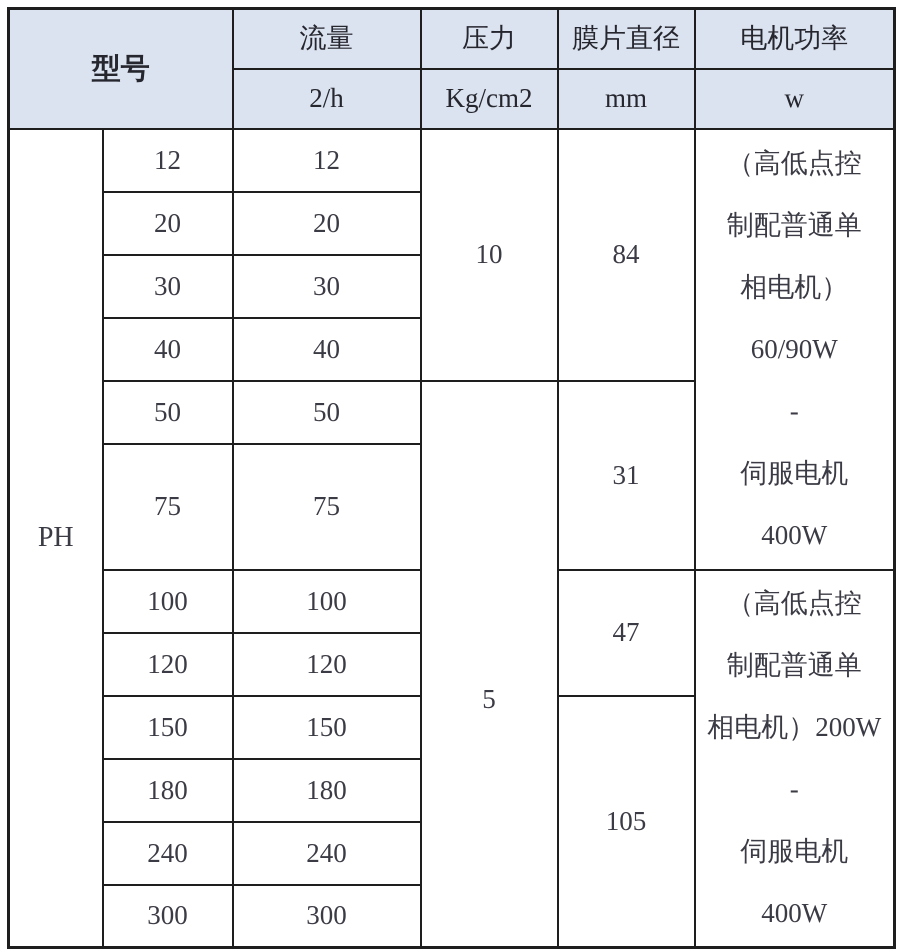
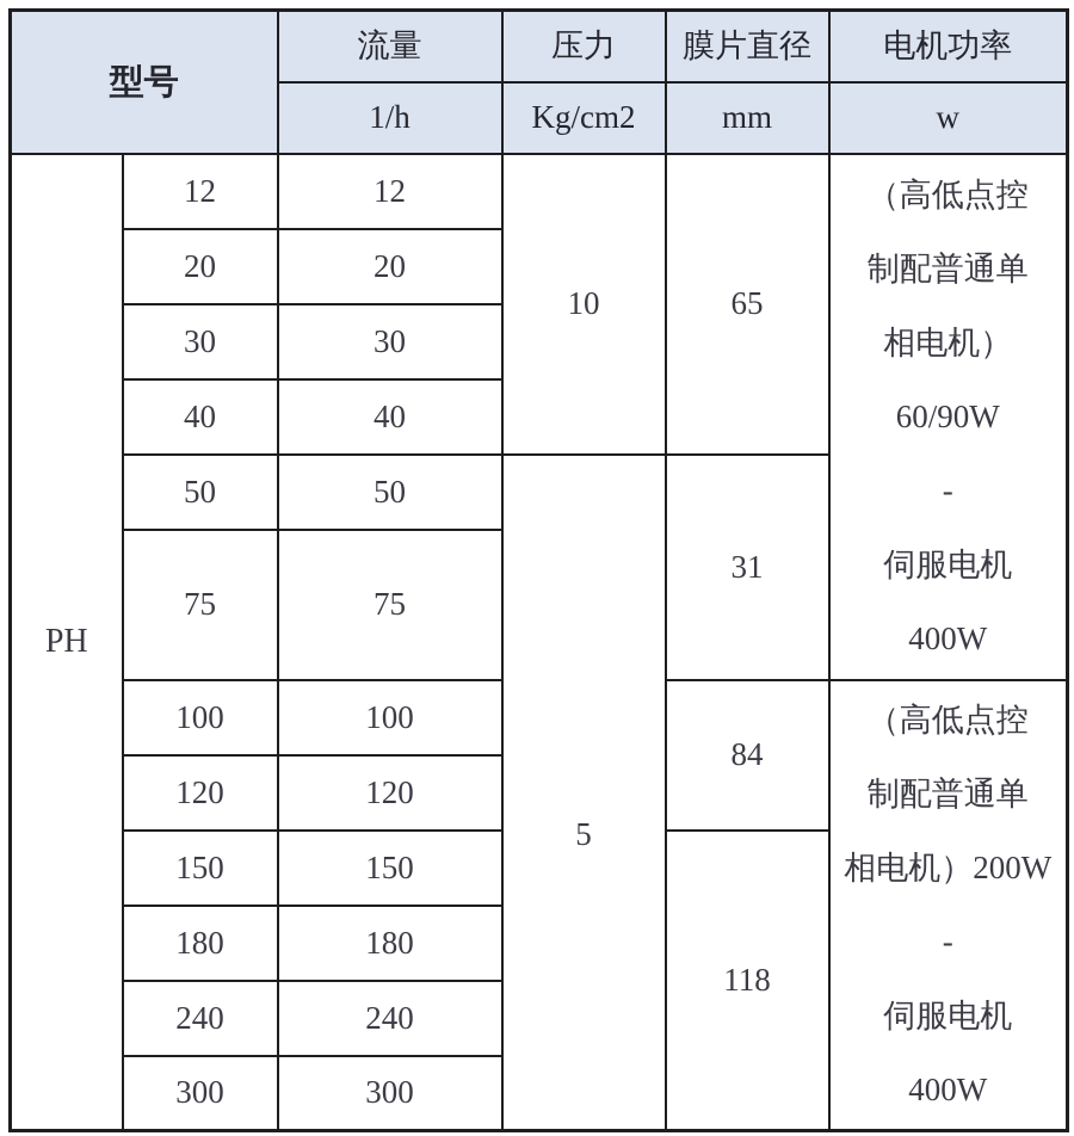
  型号	流量	压力	膜片直径	电机功率
- 2/h	Kg/cm2	mm	w
+ 1/h	Kg/cm2	mm	w
- PH	12	12	10	84	（高低点控 制配普通单 相电机） 60/90W - 伺服电机 400W
+ PH	12	12	10	65	（高低点控 制配普通单 相电机） 60/90W - 伺服电机 400W
  20	20
  30	30
  40	40
  50	50	5	31
  75	75
- 100	100	47	（高低点控 制配普通单 相电机）200W - 伺服电机 400W
+ 100	100	84	（高低点控 制配普通单 相电机）200W - 伺服电机 400W
  120	120
- 150	150	105
+ 150	150	118
  180	180
  240	240
  300	300
